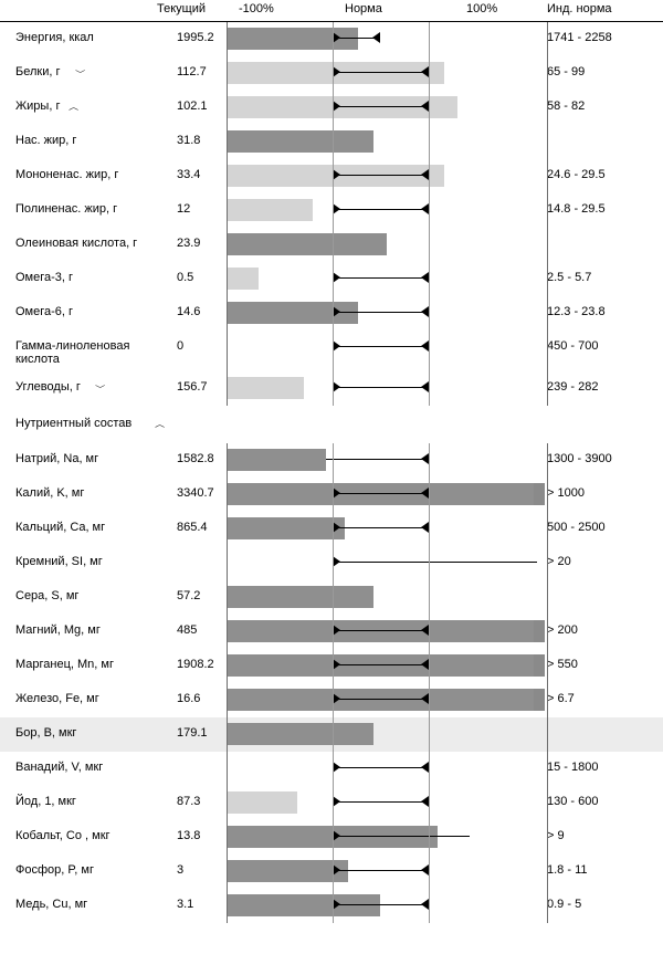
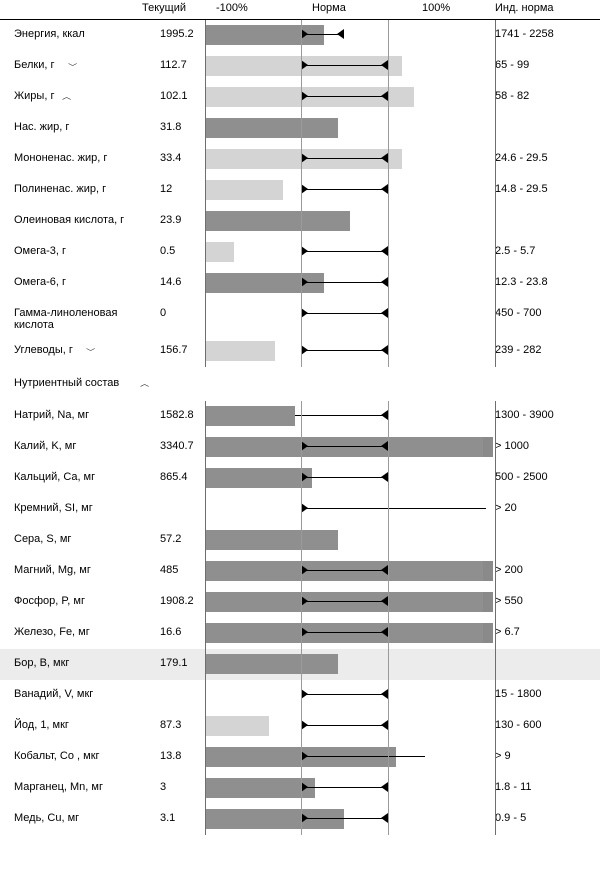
  Текущий
  -100%
  Норма
  100%
  Инд. норма
  Энергия, ккал
  1995.2
  1741 - 2258
  Белки, г
  ﹀
  112.7
  65 - 99
  Жиры, г
  ︿
  102.1
  58 - 82
  Нас. жир, г
  31.8
  Мононенас. жир, г
  33.4
  24.6 - 29.5
  Полиненас. жир, г
  12
  14.8 - 29.5
  Олеиновая кислота, г
  23.9
  Омега-3, г
  0.5
  2.5 - 5.7
  Омега-6, г
  14.6
  12.3 - 23.8
  Гамма-линоленовая
  кислота
  0
  450 - 700
  Углеводы, г
  ﹀
  156.7
  239 - 282
  Нутриентный состав
  ︿
  Натрий, Na, мг
  1582.8
  1300 - 3900
  Калий, K, мг
  3340.7
  > 1000
  Кальций, Ca, мг
  865.4
  500 - 2500
  Кремний, SI, мг
  > 20
  Сера, S, мг
  57.2
  Магний, Mg, мг
  485
  > 200
- Марганец, Mn, мг
+ Фосфор, P, мг
  1908.2
  > 550
  Железо, Fe, мг
  16.6
  > 6.7
  Бор, B, мкг
  179.1
  Ванадий, V, мкг
  15 - 1800
  Йод, 1, мкг
  87.3
  130 - 600
  Кобальт, Co , мкг
  13.8
  > 9
- Фосфор, P, мг
+ Марганец, Mn, мг
  3
  1.8 - 11
  Медь, Cu, мг
  3.1
  0.9 - 5
